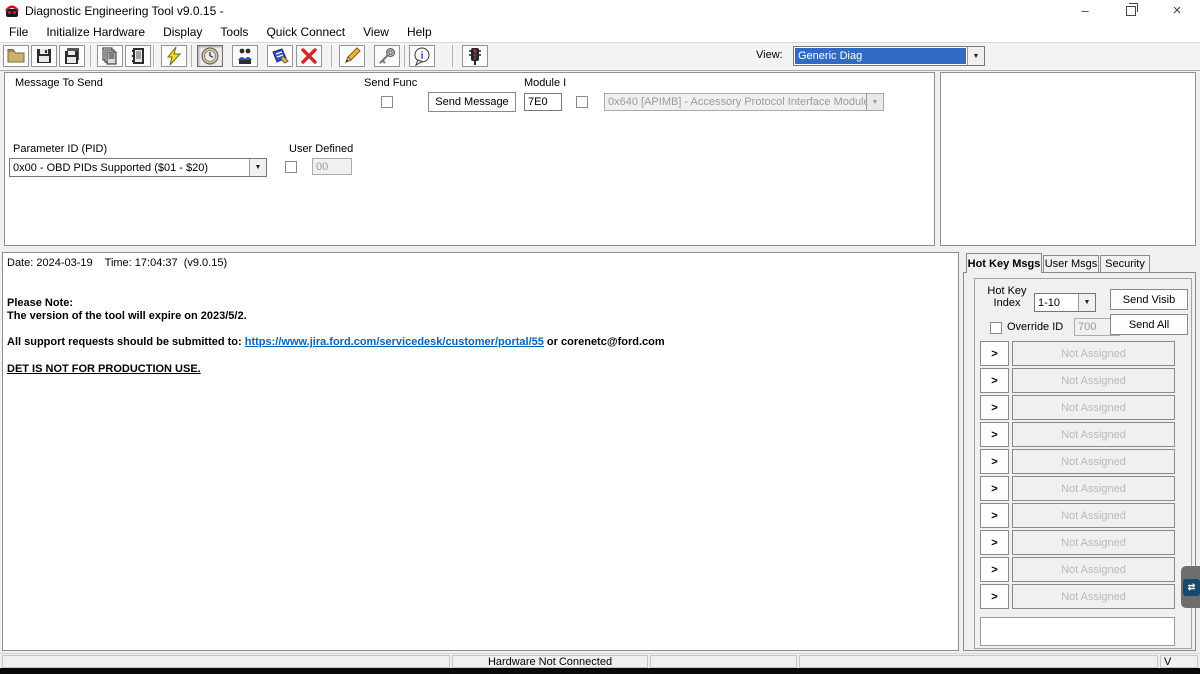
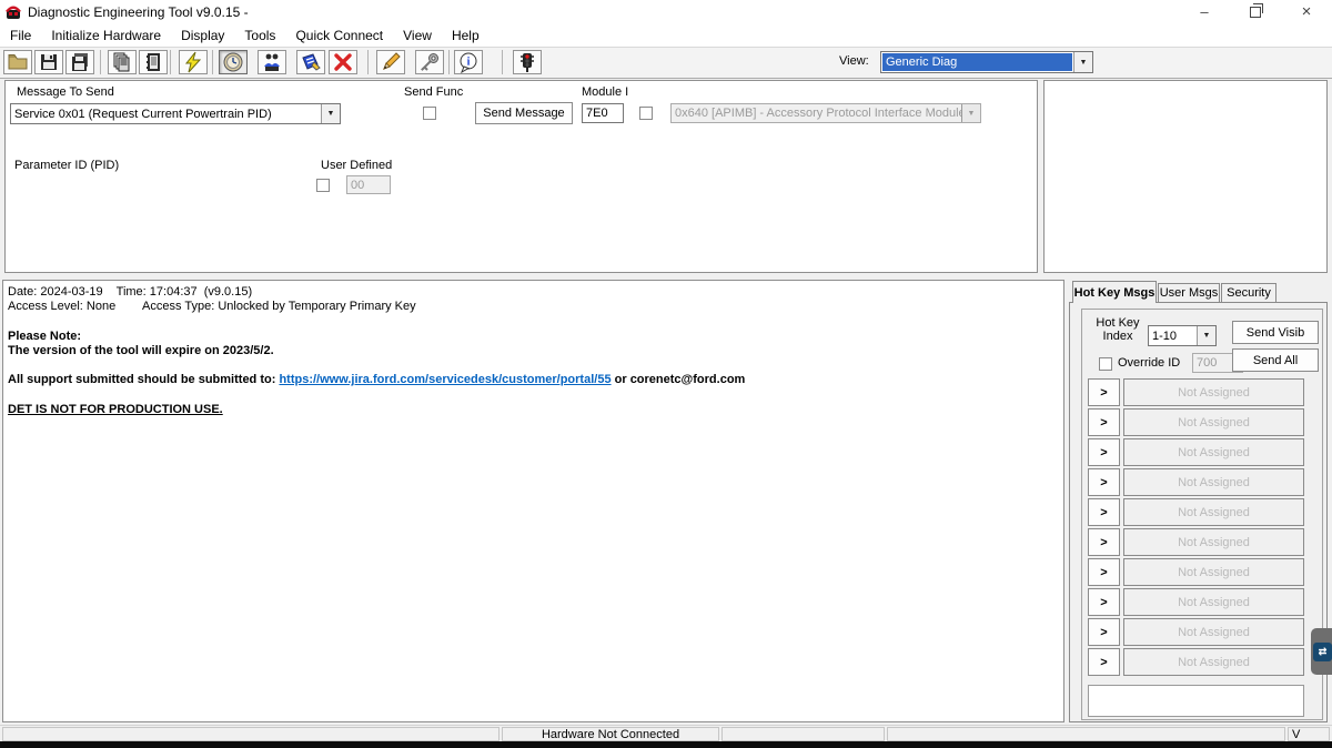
  Diagnostic Engineering Tool v9.0.15 -
  –
  ×
  File
  Initialize Hardware
  Display
  Tools
  Quick Connect
  View
  Help
  i
  View:
  Generic Diag
  Message To Send
+ Service 0x01 (Request Current Powertrain PID)
  Send Func
  Send Message
  Module I
  7E0
  0x640 [APIMB] - Accessory Protocol Interface Modul
  Parameter ID (PID)
- 0x00 - OBD PIDs Supported ($01 - $20)
  User Defined
  00
  Date: 2024-03-19 Time: 17:04:37 (v9.0.15)
+ Access Level: None Access Type: Unlocked by Temporary Primary Key
  Please Note:
  The version of the tool will expire on 2023/5/2.
- All support requests should be submitted to: https://www.jira.ford.com/servicedesk/customer/portal/55 or corenetc@ford.com
+ All support submitted should be submitted to: https://www.jira.ford.com/servicedesk/customer/portal/55 or corenetc@ford.com
  DET IS NOT FOR PRODUCTION USE.
  Hot Key Msgs
  User Msgs
  Security
  Hot Key
  Index
  1-10
  Send Visib
  Override ID
  700
  Send All
  >
  Not Assigned
  >
  Not Assigned
  >
  Not Assigned
  >
  Not Assigned
  >
  Not Assigned
  >
  Not Assigned
  >
  Not Assigned
  >
  Not Assigned
  >
  Not Assigned
  >
  Not Assigned
  Hardware Not Connected
  V
  ⇄
